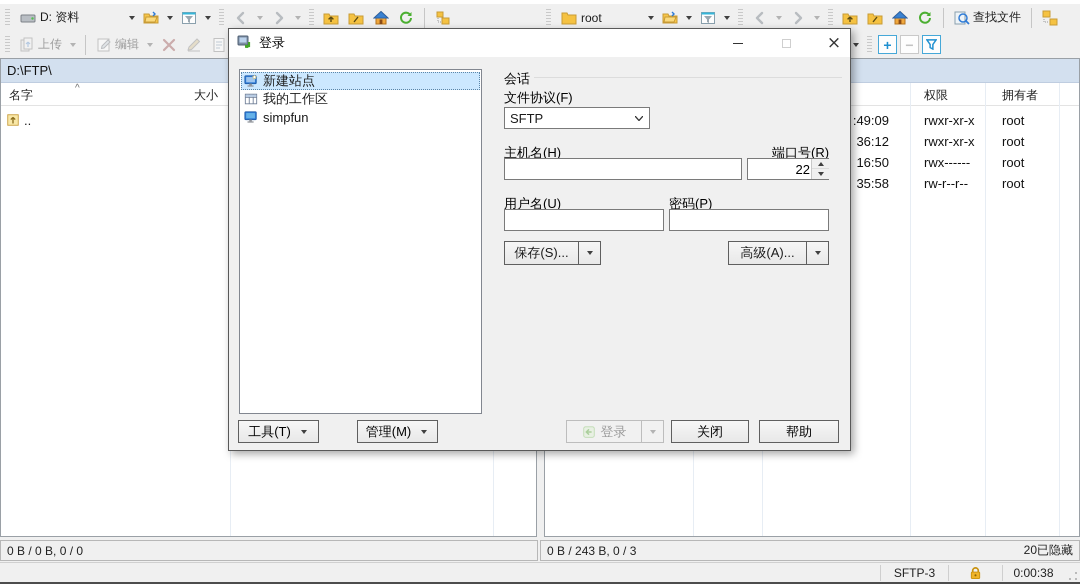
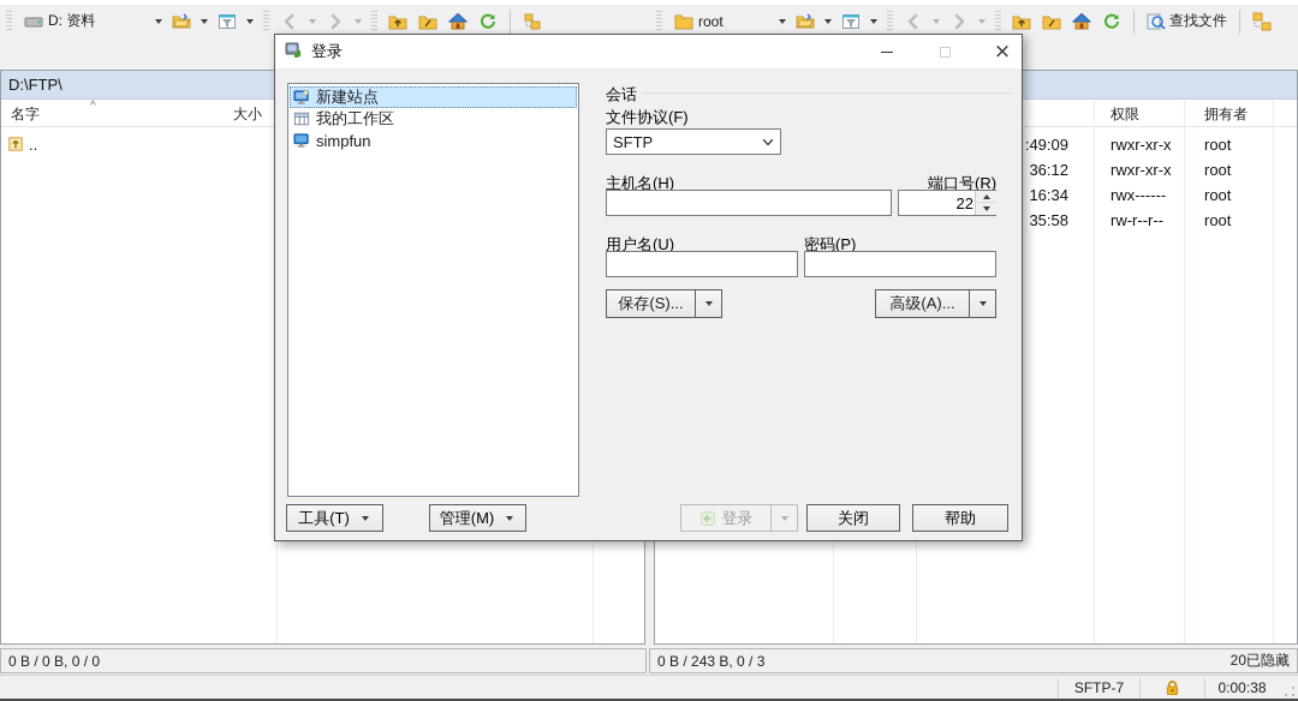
  D: 资料
  root
  查找文件
- 上传
- 编辑
- +
- −
  D:\FTP\
  名字
  ^
  大小
  ..
  权限
  拥有者
  :49:09
  rwxr-xr-x
  root
  36:12
  rwxr-xr-x
  root
- 16:50
+ 16:34
  rwx------
  root
  35:58
  rw-r--r--
  root
  0 B / 0 B, 0 / 0
  0 B / 243 B, 0 / 3
  20已隐藏
- SFTP-3
+ SFTP-7
  0:00:38
  登录
  ×
  新建站点
  我的工作区
  simpfun
  会话
  文件协议(F)
  SFTP
  主机名(H)
  端口号(R)
  22
  用户名(U)
  密码(P)
  保存(S)...
  高级(A)...
  工具(T)
  管理(M)
  登录
  关闭
  帮助
